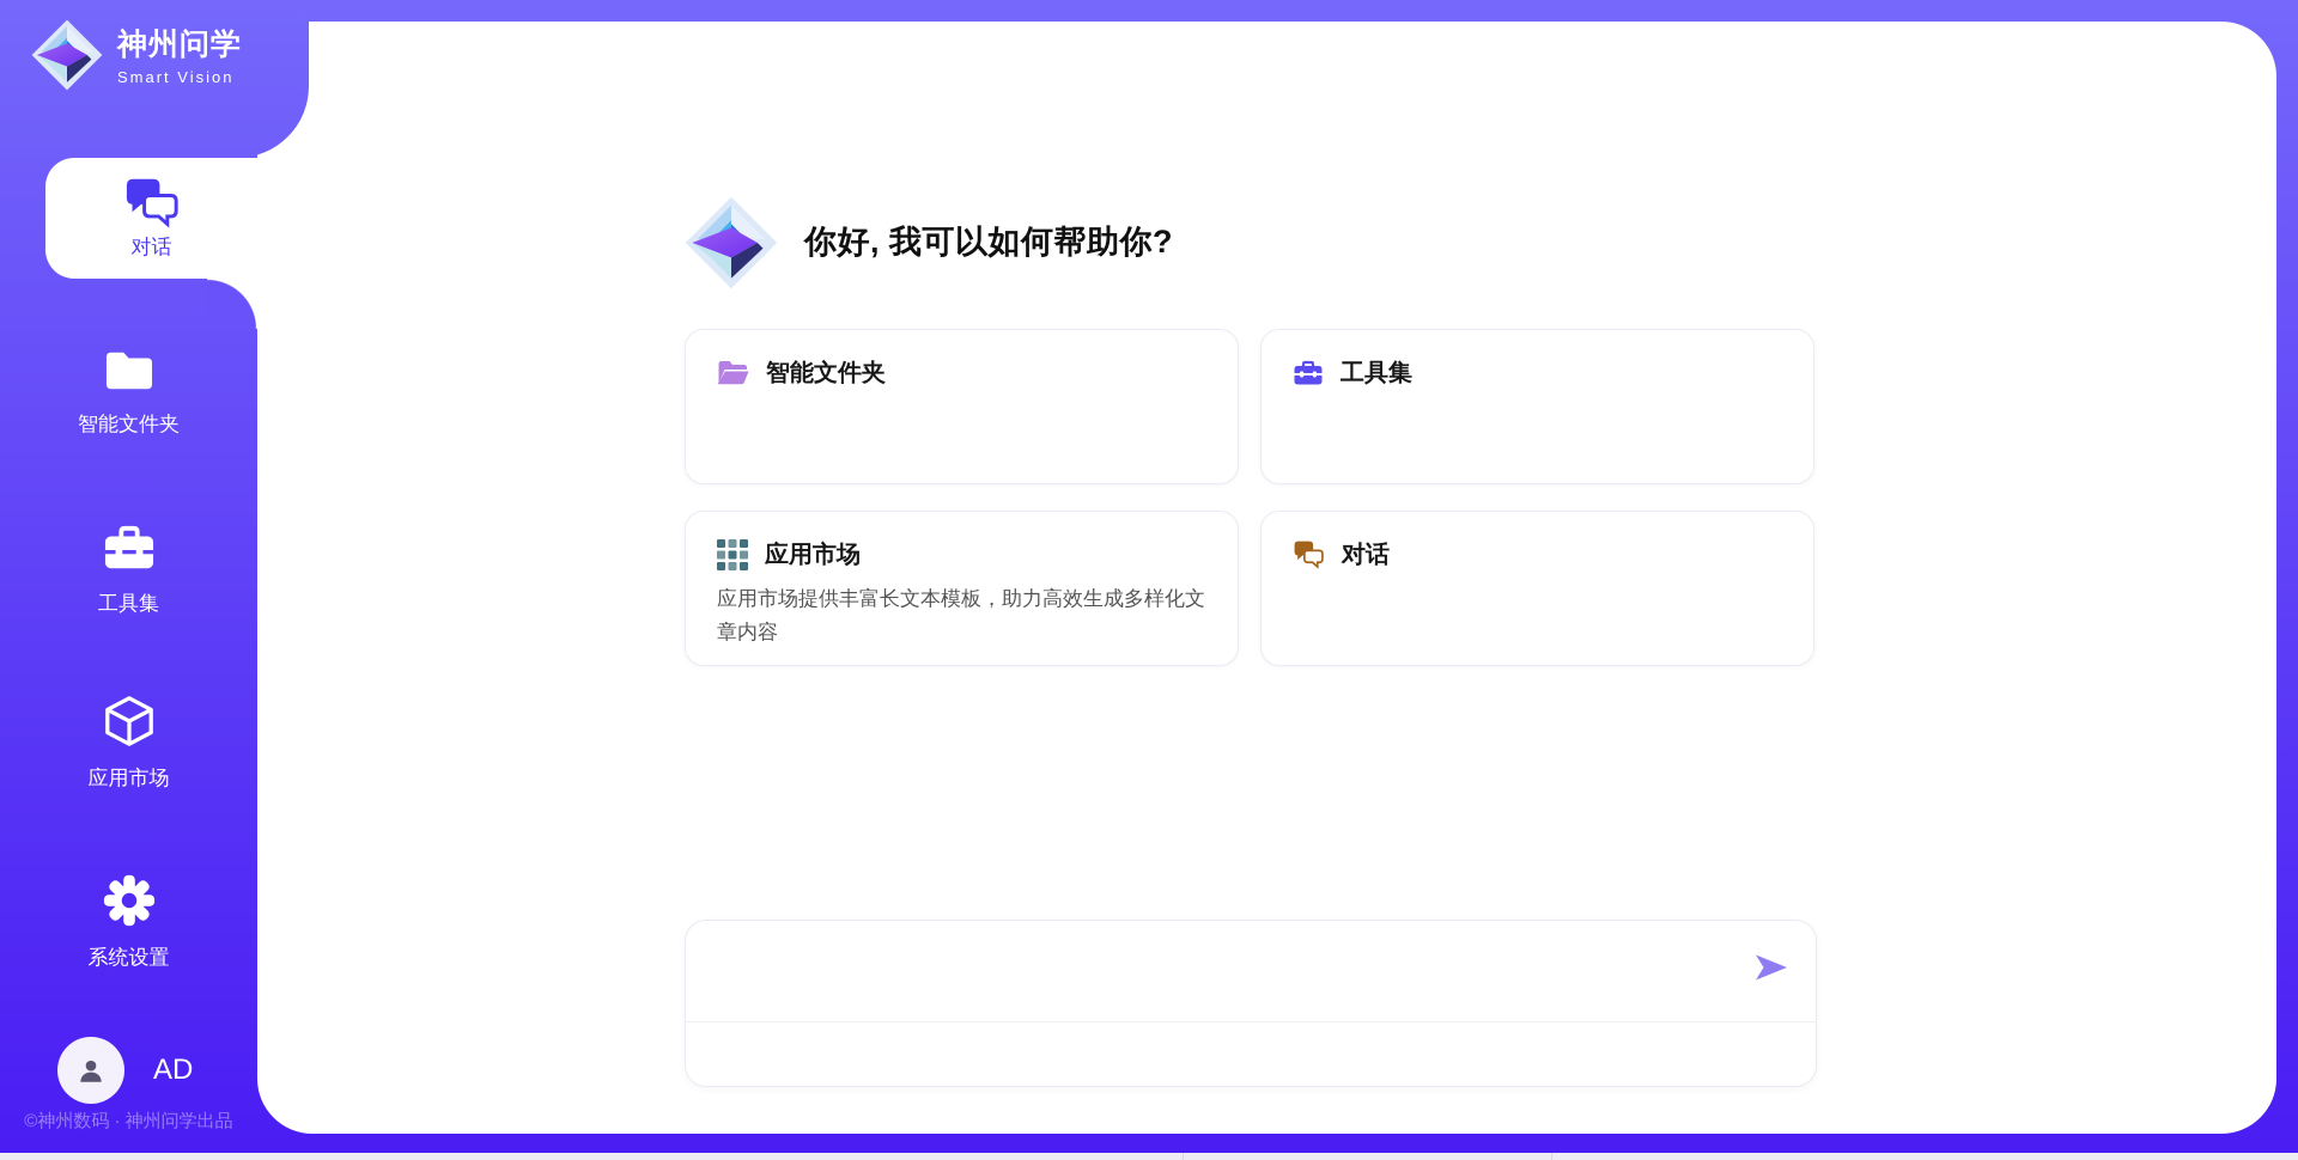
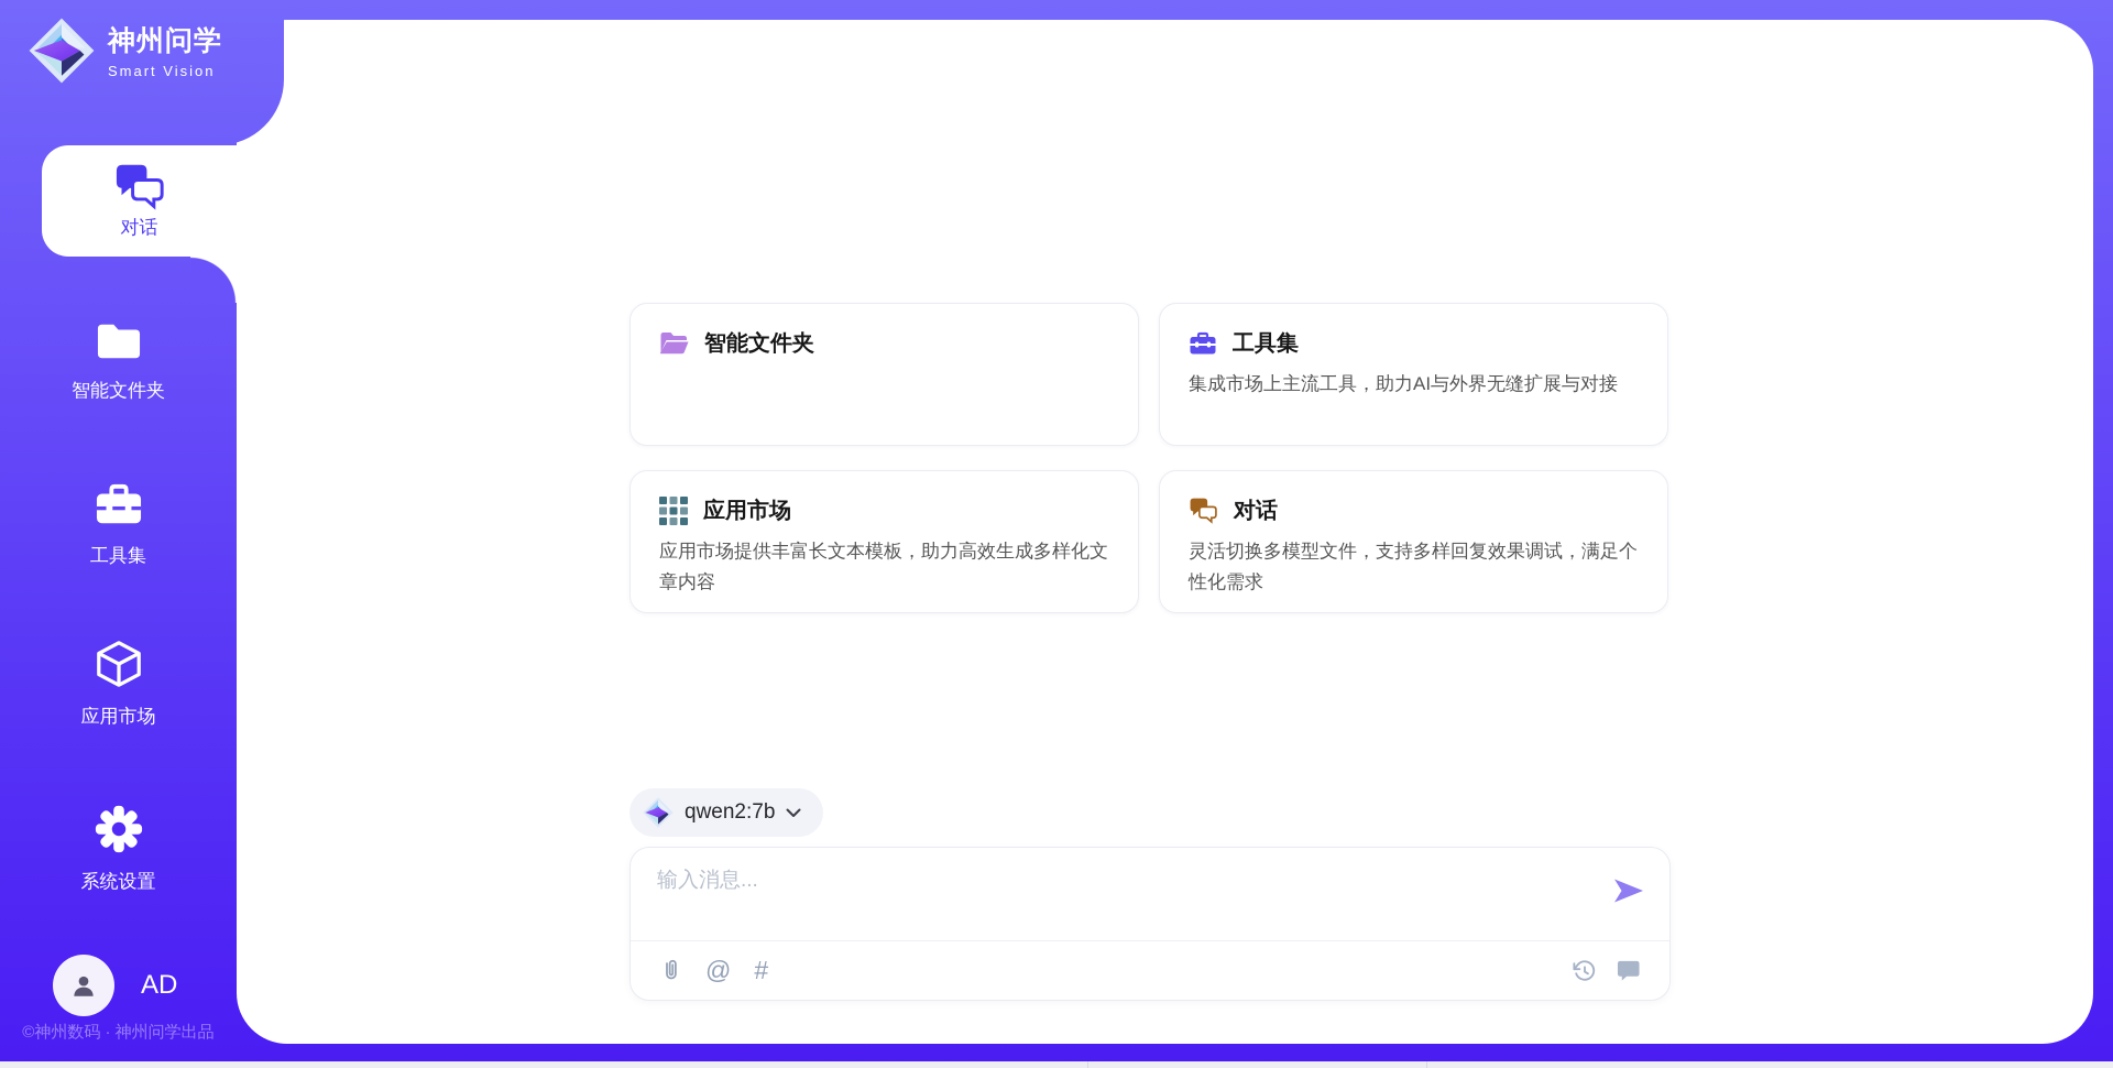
  神州问学
  Smart Vision
  对话
  智能文件夹
  工具集
  应用市场
  系统设置
  AD
  ©神州数码 · 神州问学出品
- 你好, 我可以如何帮助你?
  智能文件夹
  工具集
+ 集成市场上主流工具，助力AI与外界无缝扩展与对接
  应用市场
  应用市场提供丰富长文本模板，助力高效生成多样化文章内容
  对话
+ 灵活切换多模型文件，支持多样回复效果调试，满足个性化需求
+ qwen2:7b
+ 输入消息...
+ @
+ #
